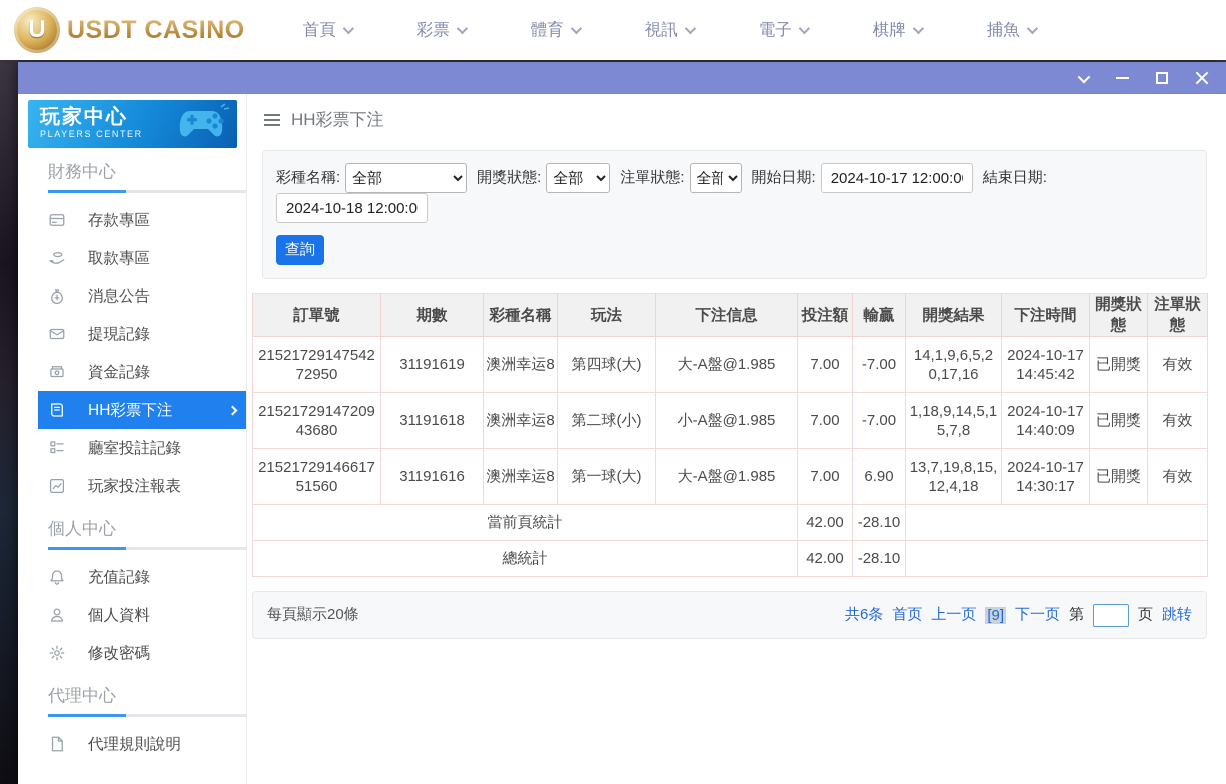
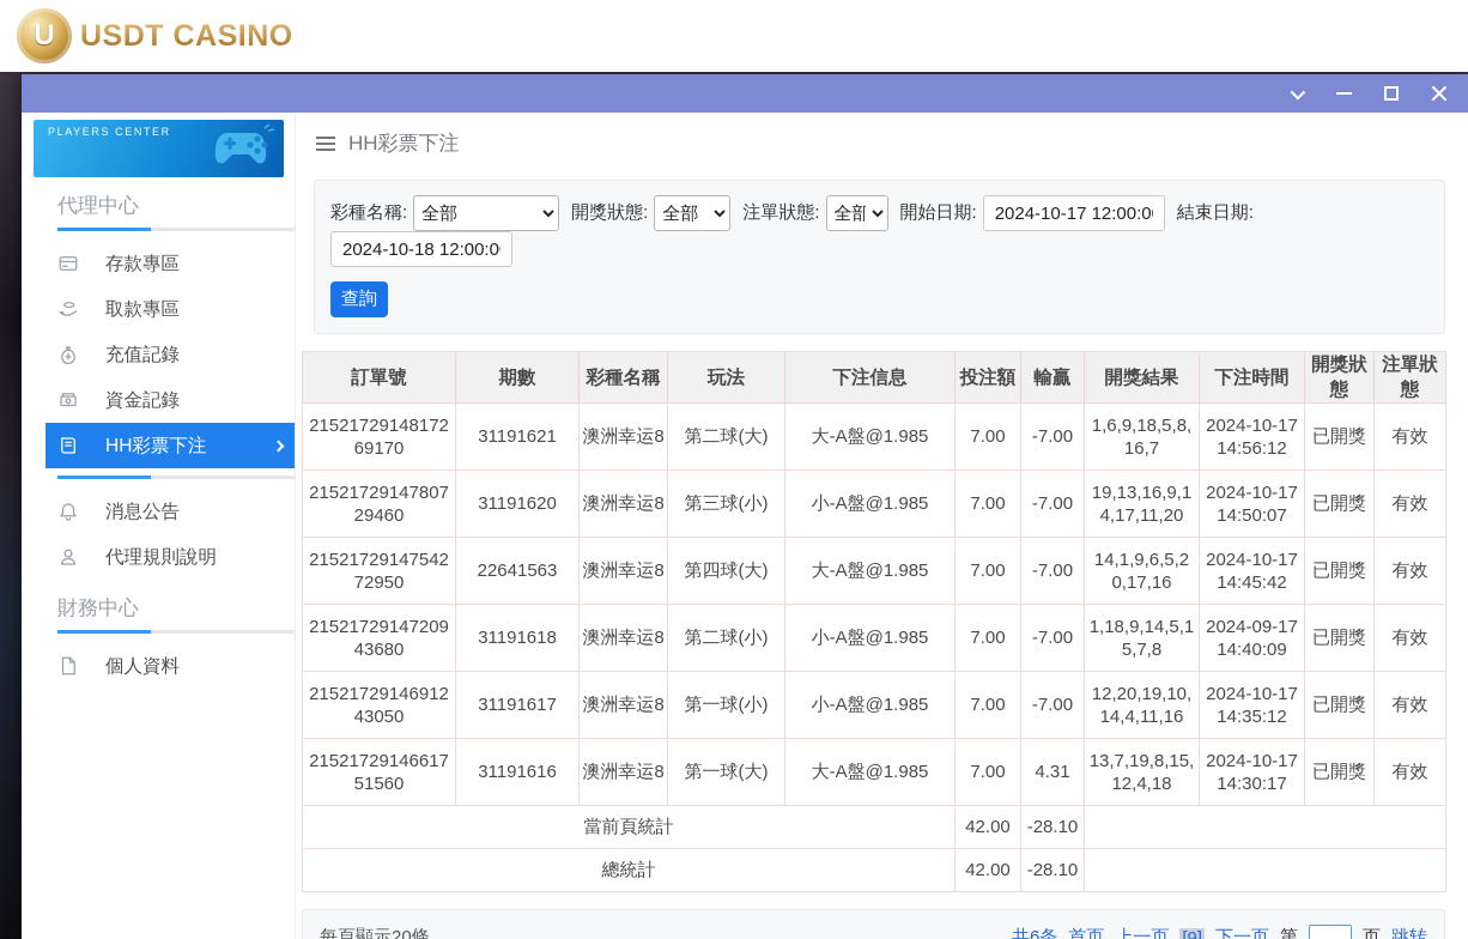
  U
  USDT CASINO
- 首頁
- 彩票
- 體育
- 視訊
- 電子
- 棋牌
- 捕魚
- 玩家中心
  PLAYERS CENTER
- 財務中心
+ 代理中心
  存款專區
  取款專區
- 消息公告
+ 充值記錄
- 提現記錄
  資金記錄
  HH彩票下注
- 廳室投註記錄
- 玩家投注報表
- 個人中心
- 充值記錄
+ 消息公告
- 個人資料
+ 代理規則說明
- 修改密碼
- 代理中心
+ 財務中心
- 代理規則說明
+ 個人資料
  HH彩票下注
  彩種名稱:
  全部
  開獎狀態:
  全部
  注單狀態:
  全部
  開始日期:
  2024-10-17 12:00:0
  結束日期:
  2024-10-18 12:00:0
  查詢
  訂單號	期數	彩種名稱	玩法	下注信息	投注額	輸贏	開獎結果	下注時間	開獎狀態	注單狀態
+ 2152172914817269170	31191621	澳洲幸运8	第二球(大)	大-A盤@1.985	7.00	-7.00	1,6,9,18,5,8,16,7	2024-10-17 14:56:12	已開獎	有效
+ 2152172914780729460	31191620	澳洲幸运8	第三球(小)	小-A盤@1.985	7.00	-7.00	19,13,16,9,14,17,11,20	2024-10-17 14:50:07	已開獎	有效
- 2152172914754272950	31191619	澳洲幸运8	第四球(大)	大-A盤@1.985	7.00	-7.00	14,1,9,6,5,20,17,16	2024-10-17 14:45:42	已開獎	有效
+ 2152172914754272950	22641563	澳洲幸运8	第四球(大)	大-A盤@1.985	7.00	-7.00	14,1,9,6,5,20,17,16	2024-10-17 14:45:42	已開獎	有效
- 2152172914720943680	31191618	澳洲幸运8	第二球(小)	小-A盤@1.985	7.00	-7.00	1,18,9,14,5,15,7,8	2024-10-17 14:40:09	已開獎	有效
+ 2152172914720943680	31191618	澳洲幸运8	第二球(小)	小-A盤@1.985	7.00	-7.00	1,18,9,14,5,15,7,8	2024-09-17 14:40:09	已開獎	有效
+ 2152172914691243050	31191617	澳洲幸运8	第一球(小)	小-A盤@1.985	7.00	-7.00	12,20,19,10,14,4,11,16	2024-10-17 14:35:12	已開獎	有效
- 2152172914661751560	31191616	澳洲幸运8	第一球(大)	大-A盤@1.985	7.00	6.90	13,7,19,8,15,12,4,18	2024-10-17 14:30:17	已開獎	有效
+ 2152172914661751560	31191616	澳洲幸运8	第一球(大)	大-A盤@1.985	7.00	4.31	13,7,19,8,15,12,4,18	2024-10-17 14:30:17	已開獎	有效
  當前頁統計	42.00	-28.10
  總統計	42.00	-28.10
  每頁顯示20條
  共6条
  首页
  上一页
  [9]
  下一页
  第
  页
  跳转
